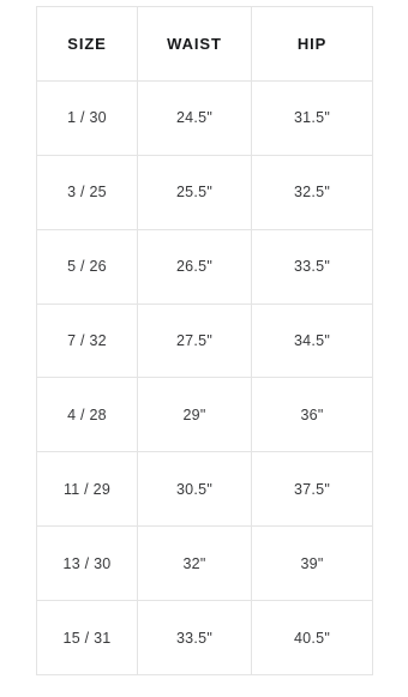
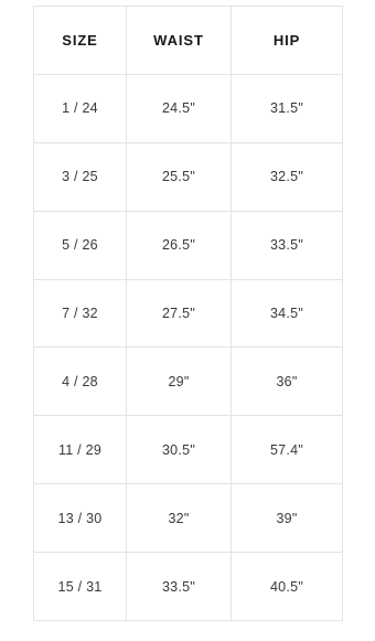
  SIZE	WAIST	HIP
- 1 / 30	24.5"	31.5"
+ 1 / 24	24.5"	31.5"
  3 / 25	25.5"	32.5"
  5 / 26	26.5"	33.5"
  7 / 32	27.5"	34.5"
  4 / 28	29"	36"
- 11 / 29	30.5"	37.5"
+ 11 / 29	30.5"	57.4"
  13 / 30	32"	39"
  15 / 31	33.5"	40.5"
